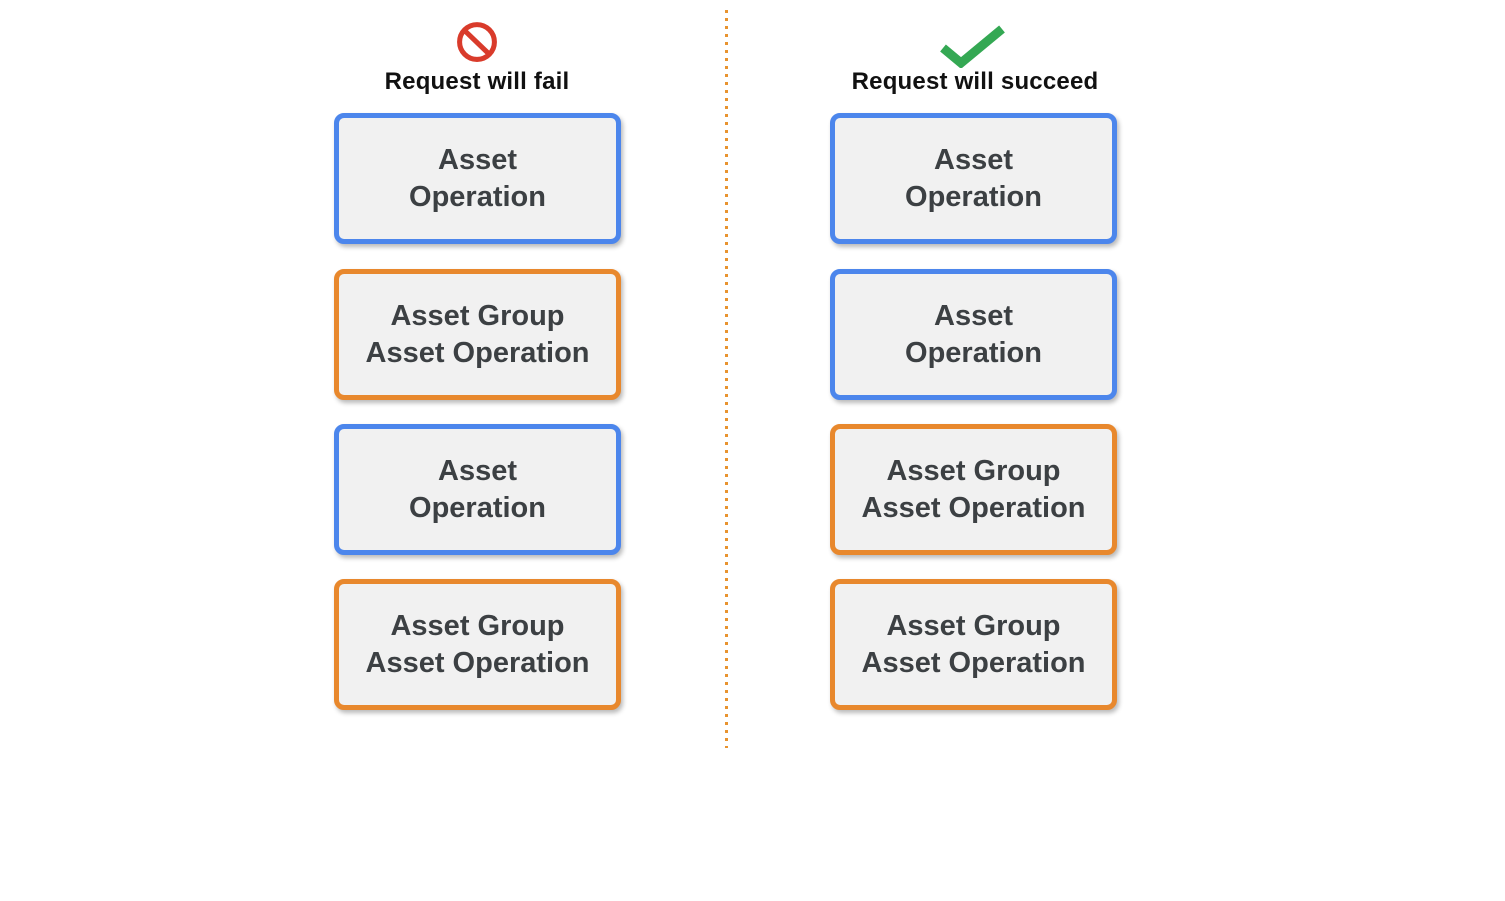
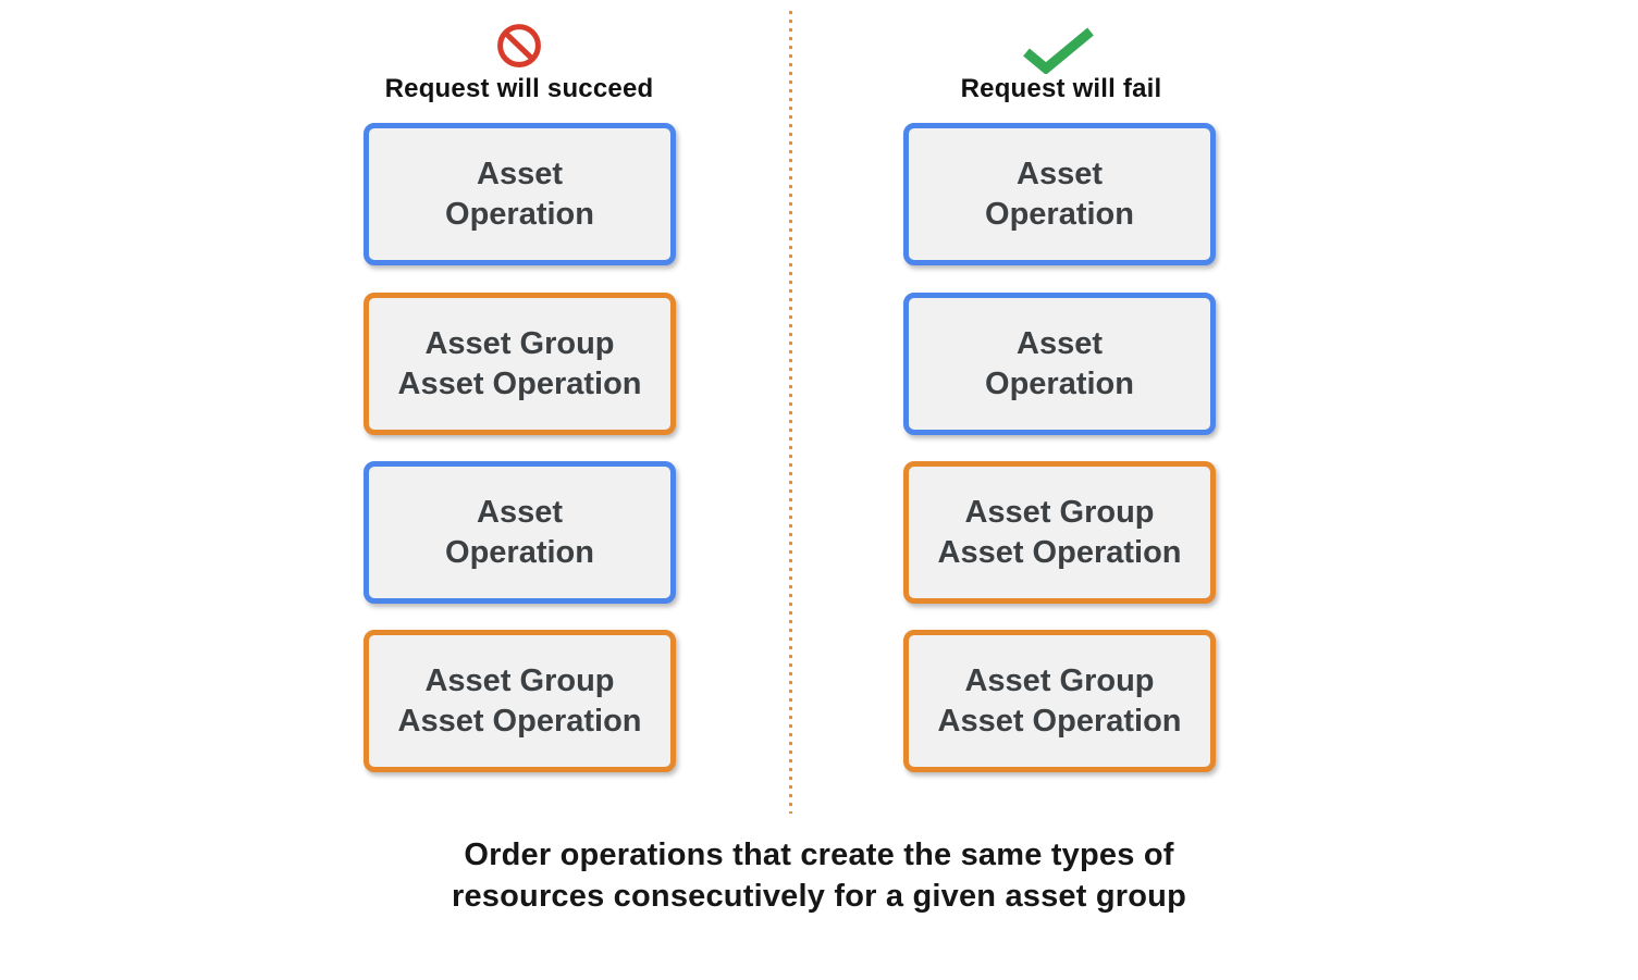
- Request will fail
+ Request will succeed
  Asset
  Operation
  Asset Group
  Asset Operation
  Asset
  Operation
  Asset Group
  Asset Operation
- Request will succeed
+ Request will fail
  Asset
  Operation
  Asset
  Operation
  Asset Group
  Asset Operation
  Asset Group
  Asset Operation
+ Order operations that create the same types of
+ resources consecutively for a given asset group
